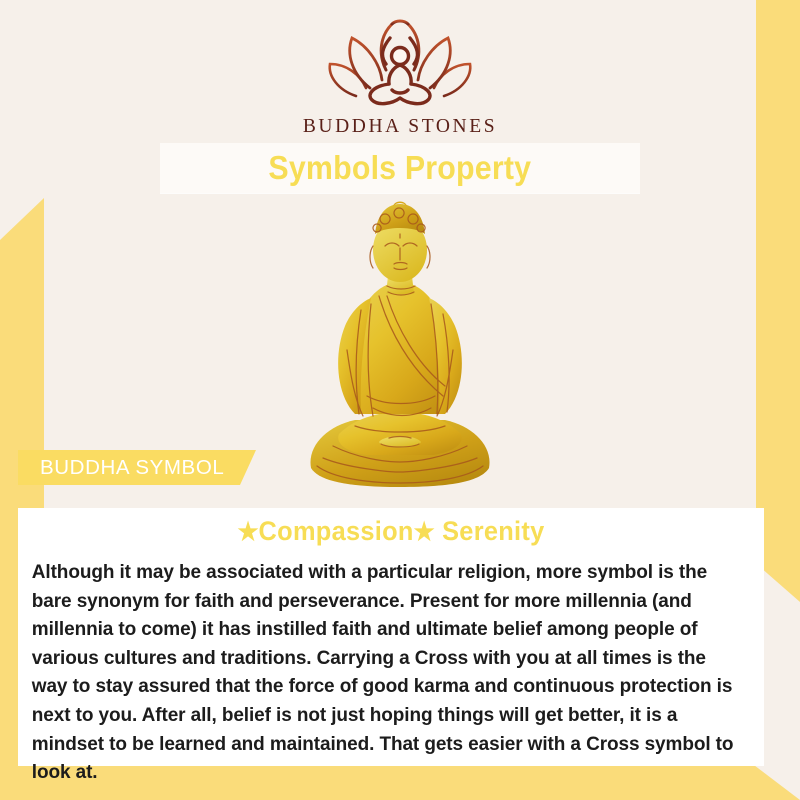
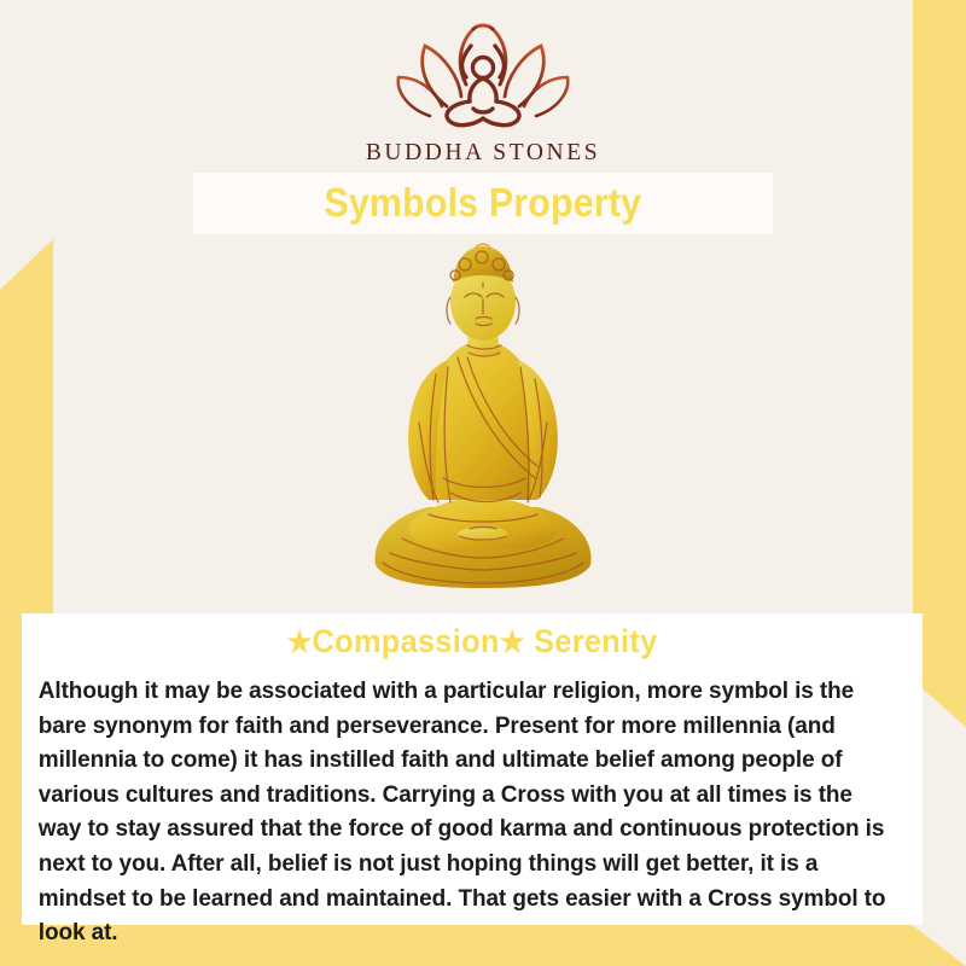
  BUDDHA STONES
  Symbols Property
- BUDDHA SYMBOL
  ★Compassion★ Serenity
  Although it may be associated with a particular religion, more symbol is the bare synonym for faith and perseverance. Present for more millennia (and millennia to come) it has instilled faith and ultimate belief among people of various cultures and traditions. Carrying a Cross with you at all times is the way to stay assured that the force of good karma and continuous protection is next to you. After all, belief is not just hoping things will get better, it is a mindset to be learned and maintained. That gets easier with a Cross symbol to look at.
